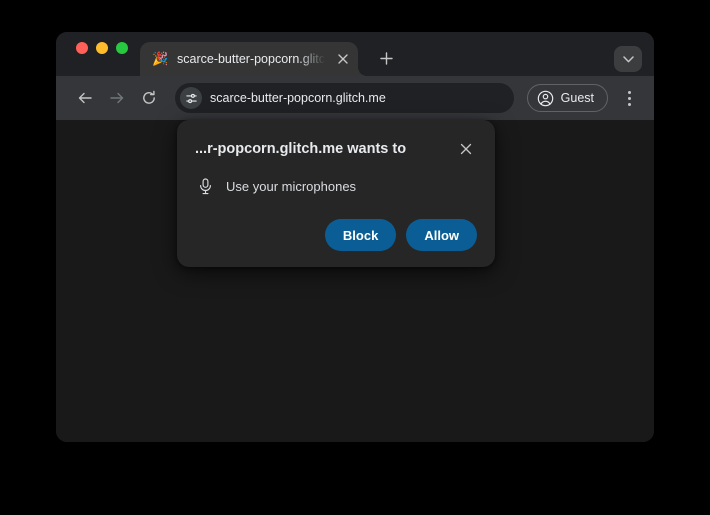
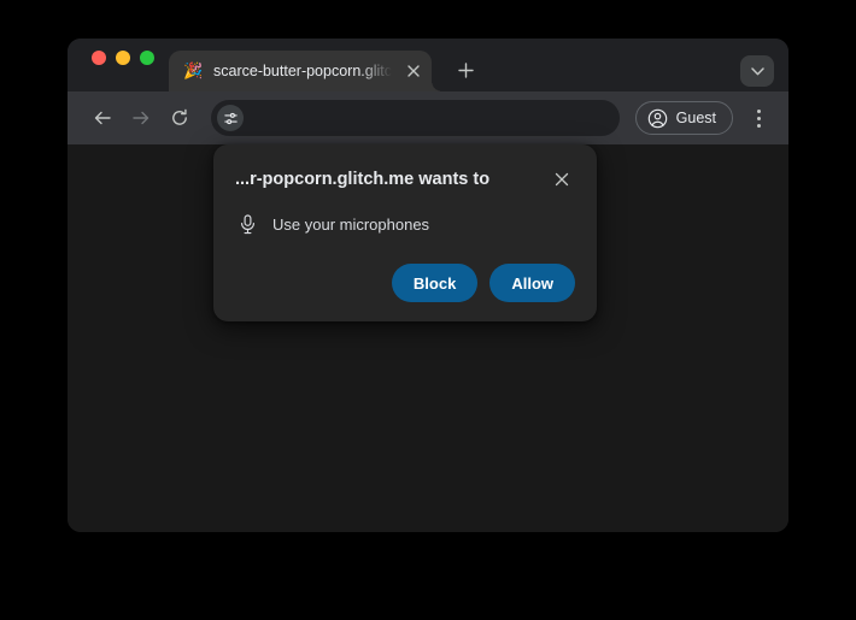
  🎉
  scarce-butter-popcorn.glitc
- scarce-butter-popcorn.glitch.me
  Guest
  ...r-popcorn.glitch.me wants to
  Use your microphones
  Block
  Allow
